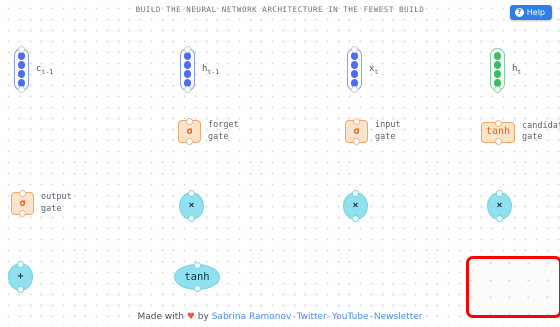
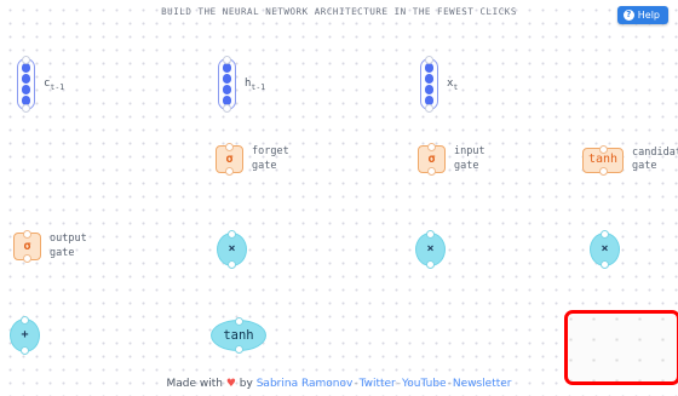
- BUILD THE NEURAL NETWORK ARCHITECTURE IN THE FEWEST BUILD
+ BUILD THE NEURAL NETWORK ARCHITECTURE IN THE FEWEST CLICKS
  ?
  Help
  ct-1
  ht-1
  xt
- ht
  σ
  forget
  gate
  σ
  input
  gate
  tanh
  candida
  gate
  σ
  output
  gate
  ×
  ×
  ×
  +
  tanh
  Made with ♥ by Sabrina Ramonov-Twitter-YouTube-Newsletter
